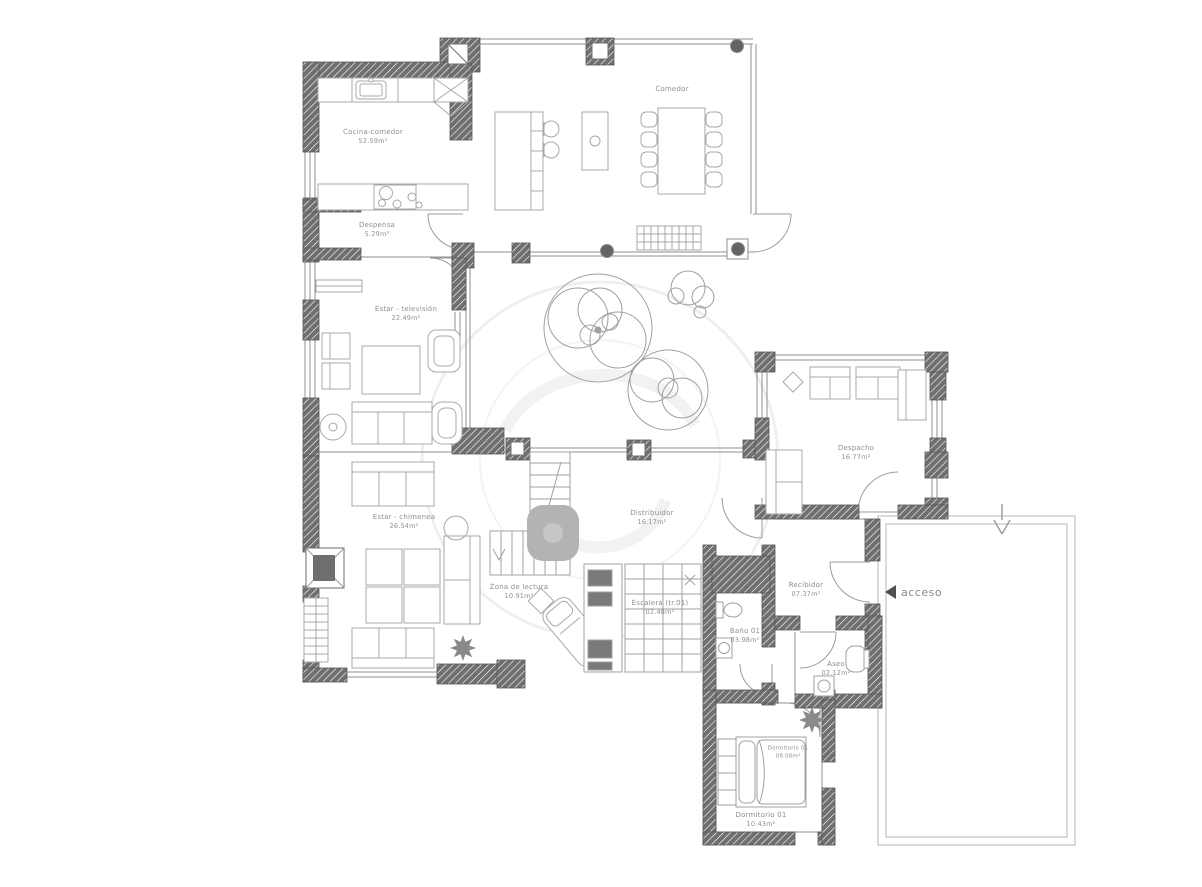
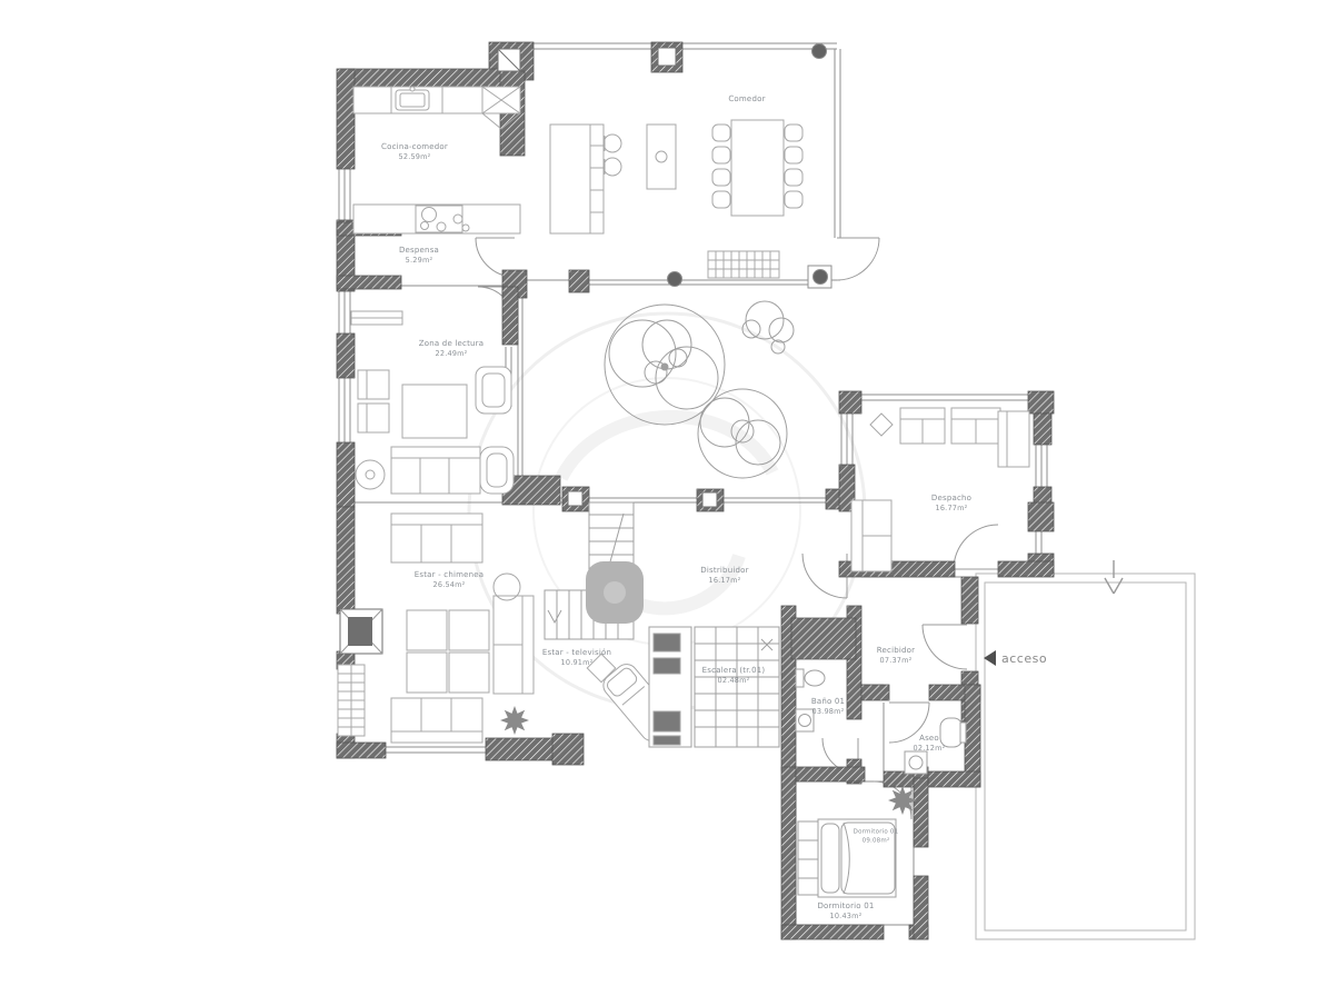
  Cocina-comedor
  52.59m²
  Comedor
  Despensa
  5.29m²
- Estar - televisión
+ Zona de lectura
  22.49m²
  Estar - chimenea
  26.54m²
  Distribuidor
  16.17m²
  Despacho
  16.77m²
  Recibidor
  07.37m²
  Baño 01
  03.98m²
  Aseo
  02.12m²
- Zona de lectura
+ Estar - televisión
  10.91m²
  Escalera (tr.01)
  02.48m²
  Dormitorio 01
  10.43m²
  acceso
